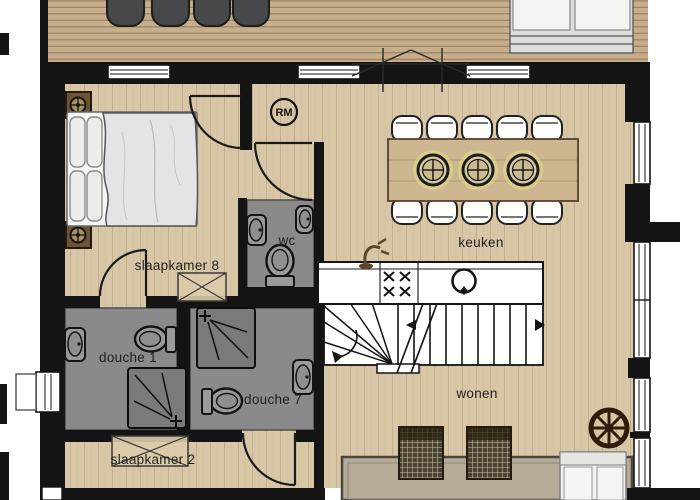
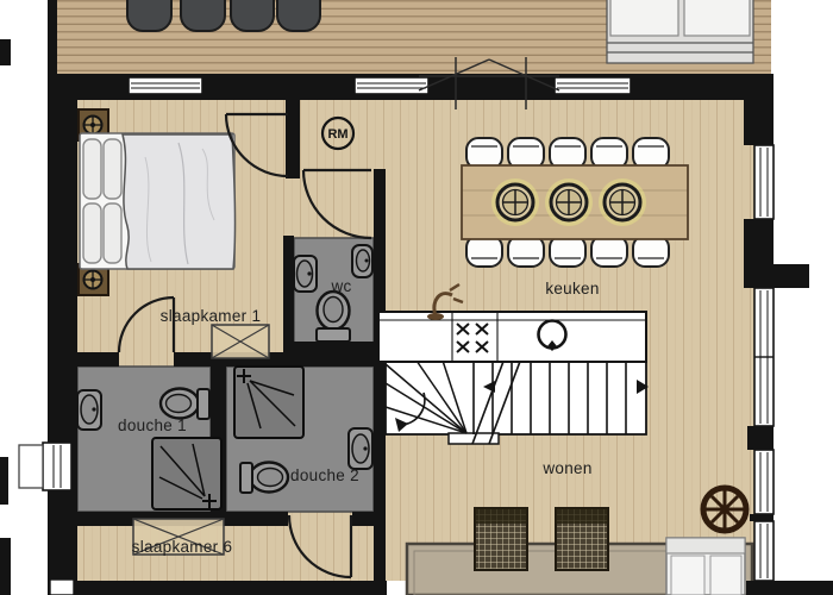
  RM
- slaapkamer 8
+ slaapkamer 1
  wc
  keuken
  douche 1
- douche 7
+ douche 2
- slaapkamer 2
+ slaapkamer 6
  wonen
